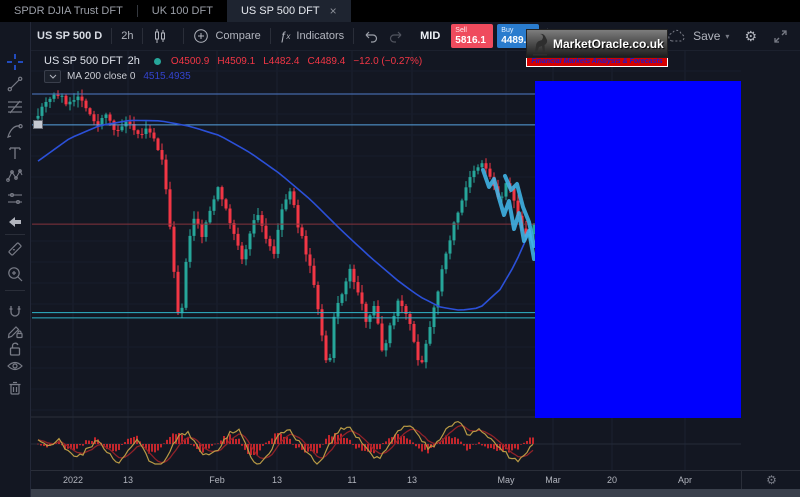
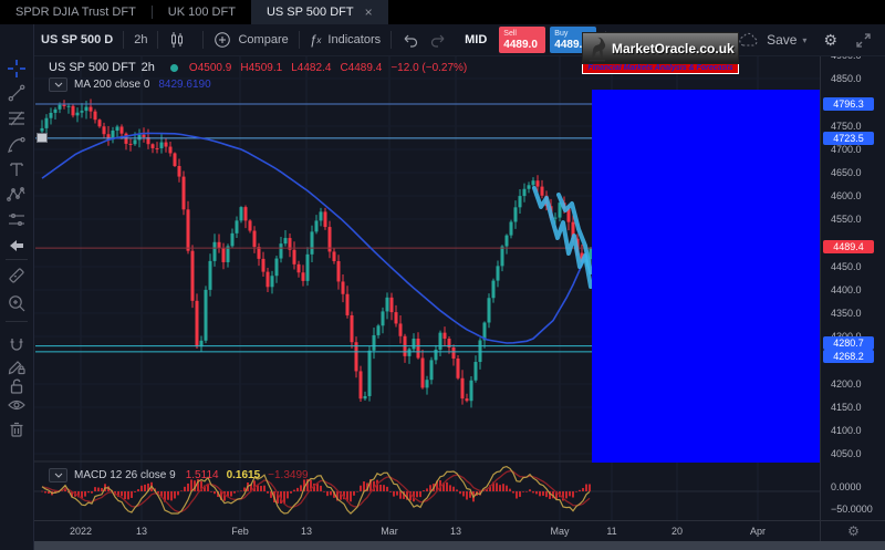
  SPDR DJIA Trust DFT
  UK 100 DFT
  US SP 500 DFT
  ×
  US SP 500 D
  2h
  Compare
  ƒ
  x
  Indicators
  MID
- 5816.1
+ 4489.0
  4489.
  Save
  ▾
  ⚙
  US SP 500 DFT
  2h
  O4500.9 H4509.1 L4482.4 C4489.4 −12.0 (−0.27%)
  MA 200 close 0
- 4515.4935
+ 8429.6190
+ MACD 12 26 close 9
+ 1.5114
+ 0.1615
+ −1.3499
+ 4850.0
+ 4750.0
+ 4700.0
+ 4650.0
+ 4600.0
+ 4550.0
+ 4450.0
+ 4400.0
+ 4350.0
+ 4200.0
+ 4150.0
+ 4100.0
+ 4050.0
+ 0.0000
+ −50.0000
+ 4796.3
+ 4723.5
+ 4489.4
+ 4280.7
+ 4268.2
  2022
  13
  Feb
  13
- 11
+ Mar
  13
  May
- Mar
+ 11
  20
  Apr
  ⚙
  MarketOracle.co.uk
